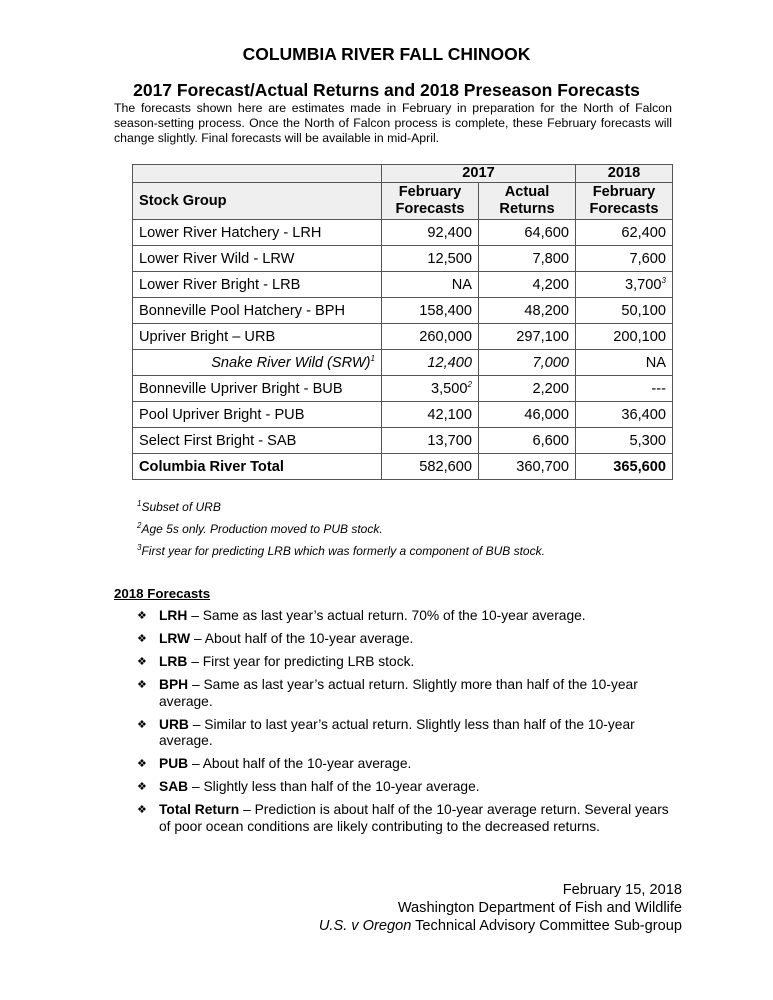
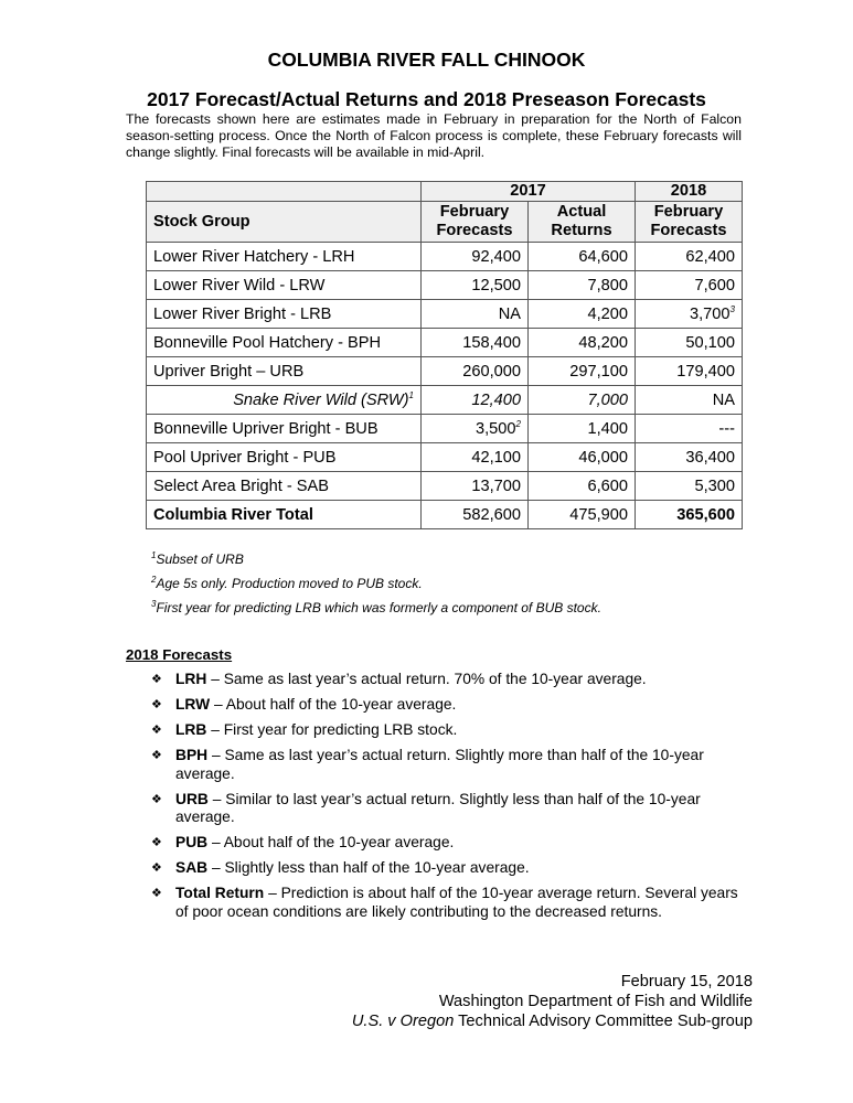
  COLUMBIA RIVER FALL CHINOOK
  2017 Forecast/Actual Returns and 2018 Preseason Forecasts
  The forecasts shown here are estimates made in February in preparation for the North of Falcon season-setting process. Once the North of Falcon process is complete, these February forecasts will change slightly. Final forecasts will be available in mid-April.
  	2017	2018
  Stock Group	February Forecasts	Actual Returns	February Forecasts
  Lower River Hatchery - LRH	92,400	64,600	62,400
  Lower River Wild - LRW	12,500	7,800	7,600
  Lower River Bright - LRB	NA	4,200	3,7003
  Bonneville Pool Hatchery - BPH	158,400	48,200	50,100
- Upriver Bright – URB	260,000	297,100	200,100
+ Upriver Bright – URB	260,000	297,100	179,400
  Snake River Wild (SRW)1	12,400	7,000	NA
- Bonneville Upriver Bright - BUB	3,5002	2,200	---
+ Bonneville Upriver Bright - BUB	3,5002	1,400	---
  Pool Upriver Bright - PUB	42,100	46,000	36,400
- Select First Bright - SAB	13,700	6,600	5,300
+ Select Area Bright - SAB	13,700	6,600	5,300
- Columbia River Total	582,600	360,700	365,600
+ Columbia River Total	582,600	475,900	365,600
  1Subset of URB
  2Age 5s only. Production moved to PUB stock.
  3First year for predicting LRB which was formerly a component of BUB stock.
  2018 Forecasts
  ❖
  LRH – Same as last year’s actual return. 70% of the 10-year average.
  ❖
  LRW – About half of the 10-year average.
  ❖
  LRB – First year for predicting LRB stock.
  ❖
  BPH – Same as last year’s actual return. Slightly more than half of the 10-year average.
  ❖
  URB – Similar to last year’s actual return. Slightly less than half of the 10-year average.
  ❖
  PUB – About half of the 10-year average.
  ❖
  SAB – Slightly less than half of the 10-year average.
  ❖
  Total Return – Prediction is about half of the 10-year average return. Several years of poor ocean conditions are likely contributing to the decreased returns.
  February 15, 2018
  Washington Department of Fish and Wildlife
  U.S. v Oregon Technical Advisory Committee Sub-group
